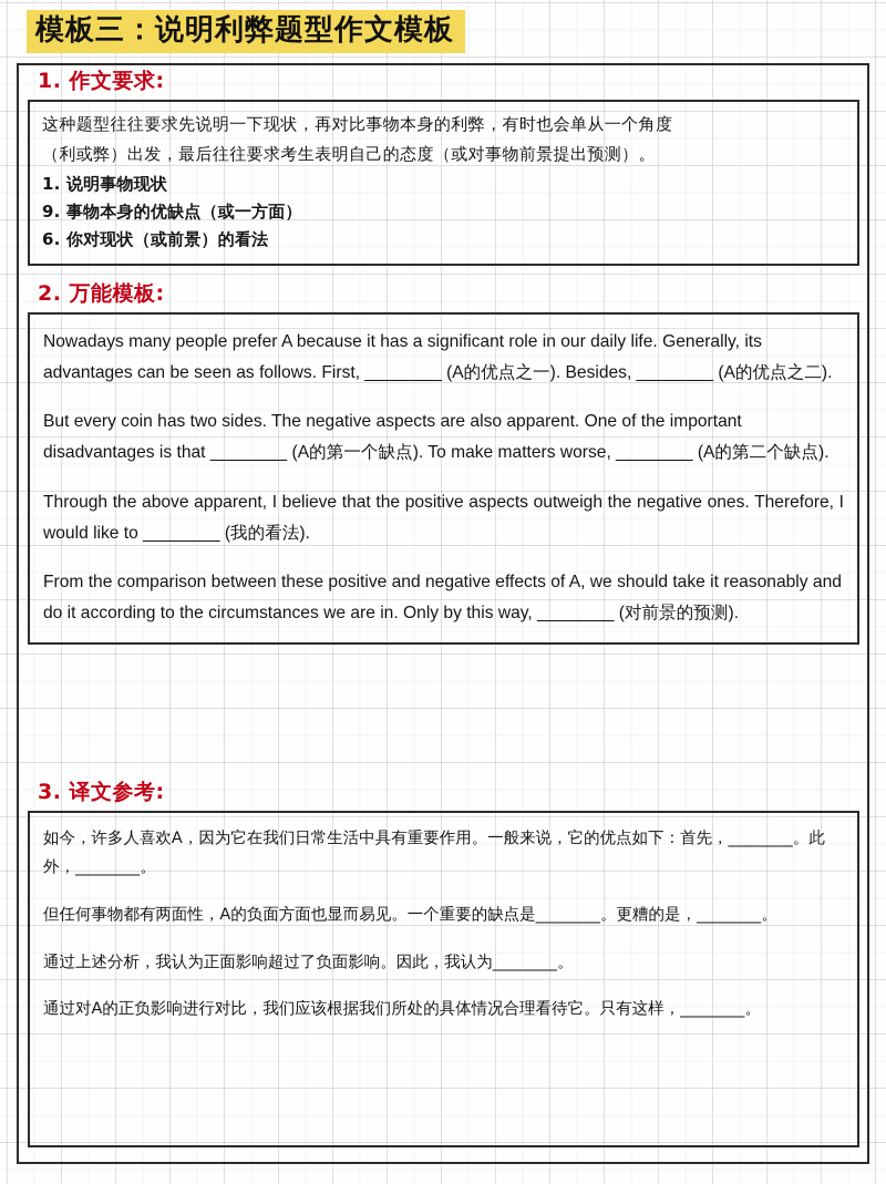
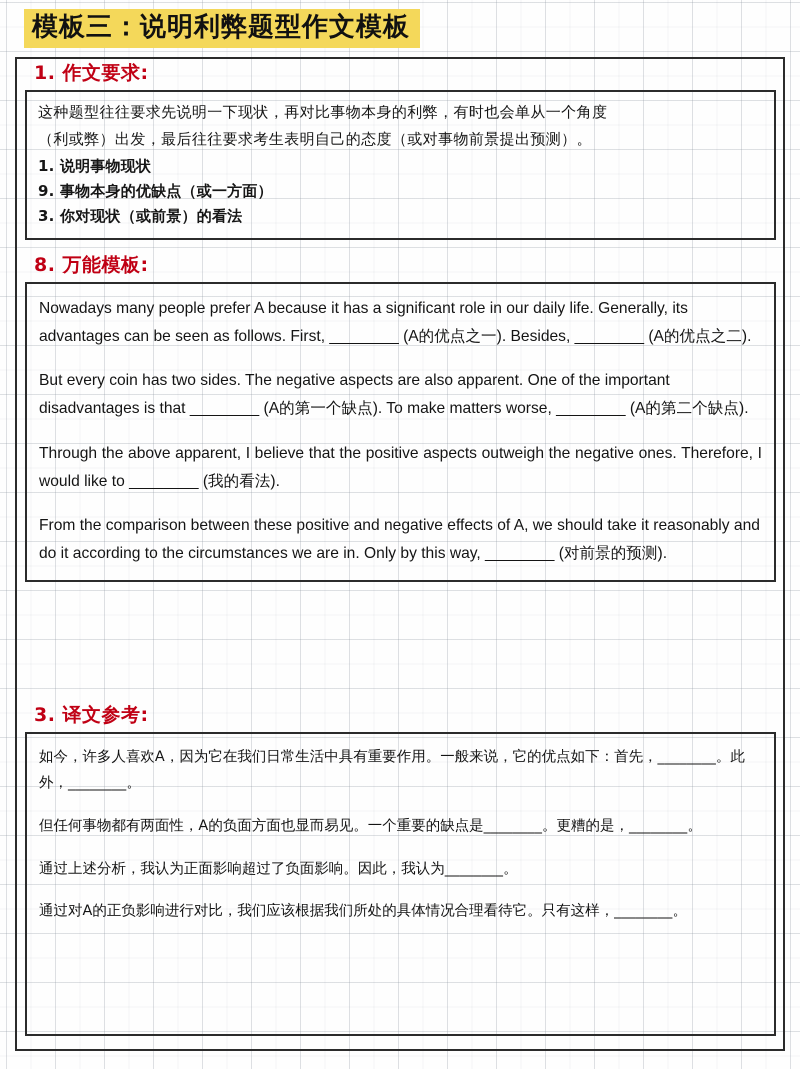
  模板三：说明利弊题型作文模板
  1. 作文要求:
  这种题型往往要求先说明一下现状，再对比事物本身的利弊，有时也会单从一个角度
  （利或弊）出发，最后往往要求考生表明自己的态度（或对事物前景提出预测）。
  1. 说明事物现状
  9. 事物本身的优缺点（或一方面）
- 6. 你对现状（或前景）的看法
+ 3. 你对现状（或前景）的看法
- 2. 万能模板:
+ 8. 万能模板:
  Nowadays many people prefer A because it has a significant role in our daily life. Generally, its advantages can be seen as follows. First, ________ (A的优点之一). Besides, ________ (A的优点之二).
  But every coin has two sides. The negative aspects are also apparent. One of the important disadvantages is that ________ (A的第一个缺点). To make matters worse, ________ (A的第二个缺点).
  Through the above apparent, I believe that the positive aspects outweigh the negative ones. Therefore, I would like to ________ (我的看法).
  From the comparison between these positive and negative effects of A, we should take it reasonably and do it according to the circumstances we are in. Only by this way, ________ (对前景的预测).
  3. 译文参考:
  如今，许多人喜欢A，因为它在我们日常生活中具有重要作用。一般来说，它的优点如下：首先，________。此外，________。
  但任何事物都有两面性，A的负面方面也显而易见。一个重要的缺点是________。更糟的是，________。
  通过上述分析，我认为正面影响超过了负面影响。因此，我认为________。
  通过对A的正负影响进行对比，我们应该根据我们所处的具体情况合理看待它。只有这样，________。
